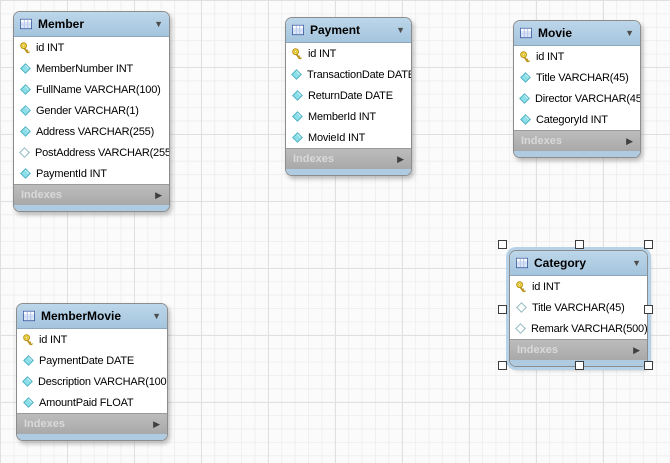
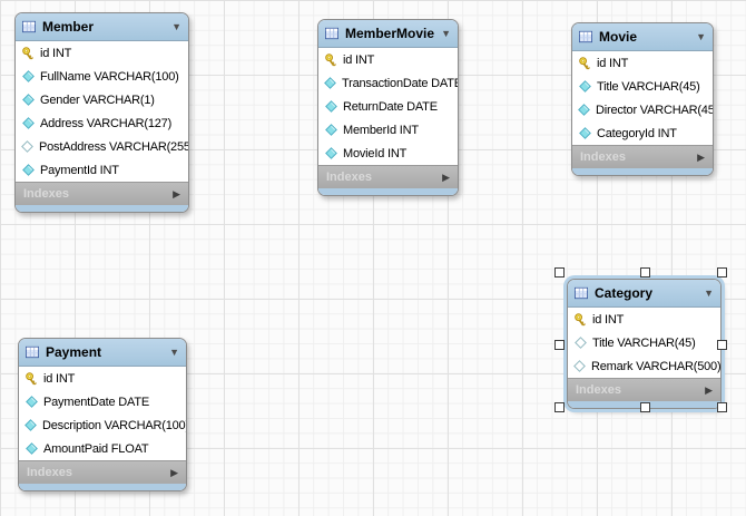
  Member
  ▼
  id INT
- MemberNumber INT
  FullName VARCHAR(100)
  Gender VARCHAR(1)
- Address VARCHAR(255)
+ Address VARCHAR(127)
  PostAddress VARCHAR(255
  PaymentId INT
  Indexes
  ▶
- Payment
+ MemberMovie
  ▼
  id INT
  TransactionDate DAT
  ReturnDate DATE
  MemberId INT
  MovieId INT
  Indexes
  ▶
  Movie
  ▼
  id INT
  Title VARCHAR(45)
  Director VARCHAR(45
  CategoryId INT
  Indexes
  ▶
  Category
  ▼
  id INT
  Title VARCHAR(45)
  Remark VARCHAR(500)
  Indexes
  ▶
- MemberMovie
+ Payment
  ▼
  id INT
  PaymentDate DATE
  Description VARCHAR(100
  AmountPaid FLOAT
  Indexes
  ▶
